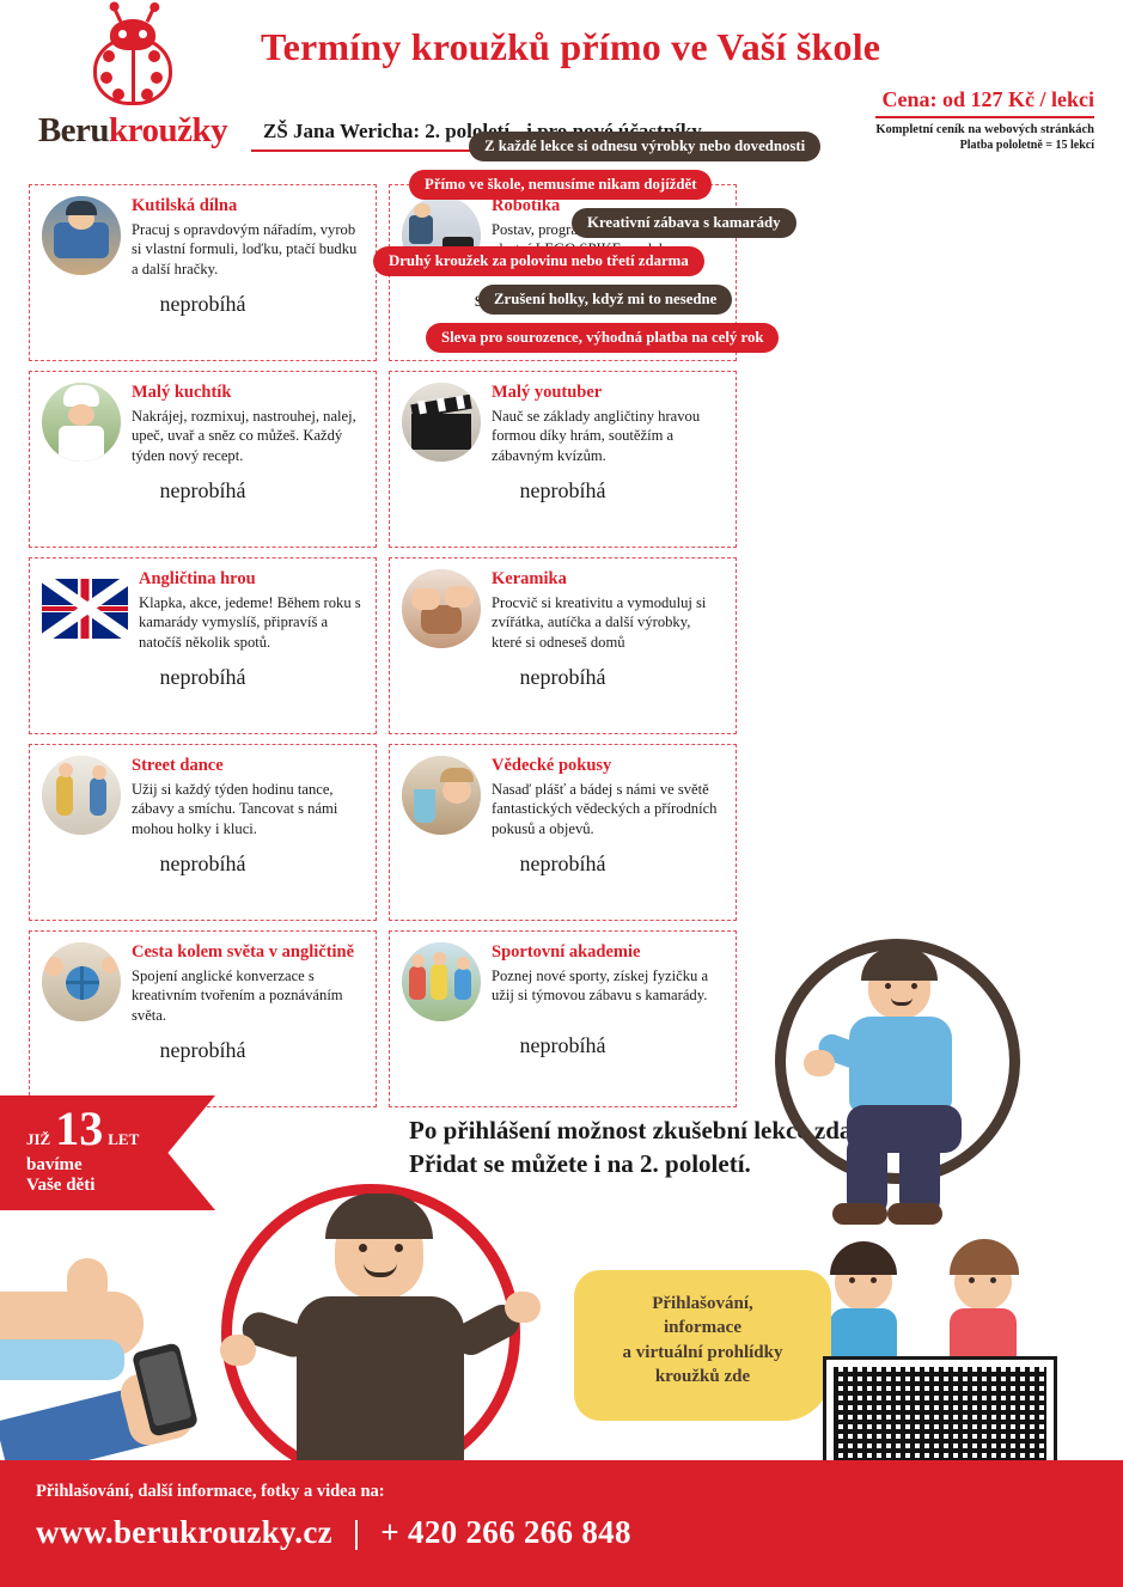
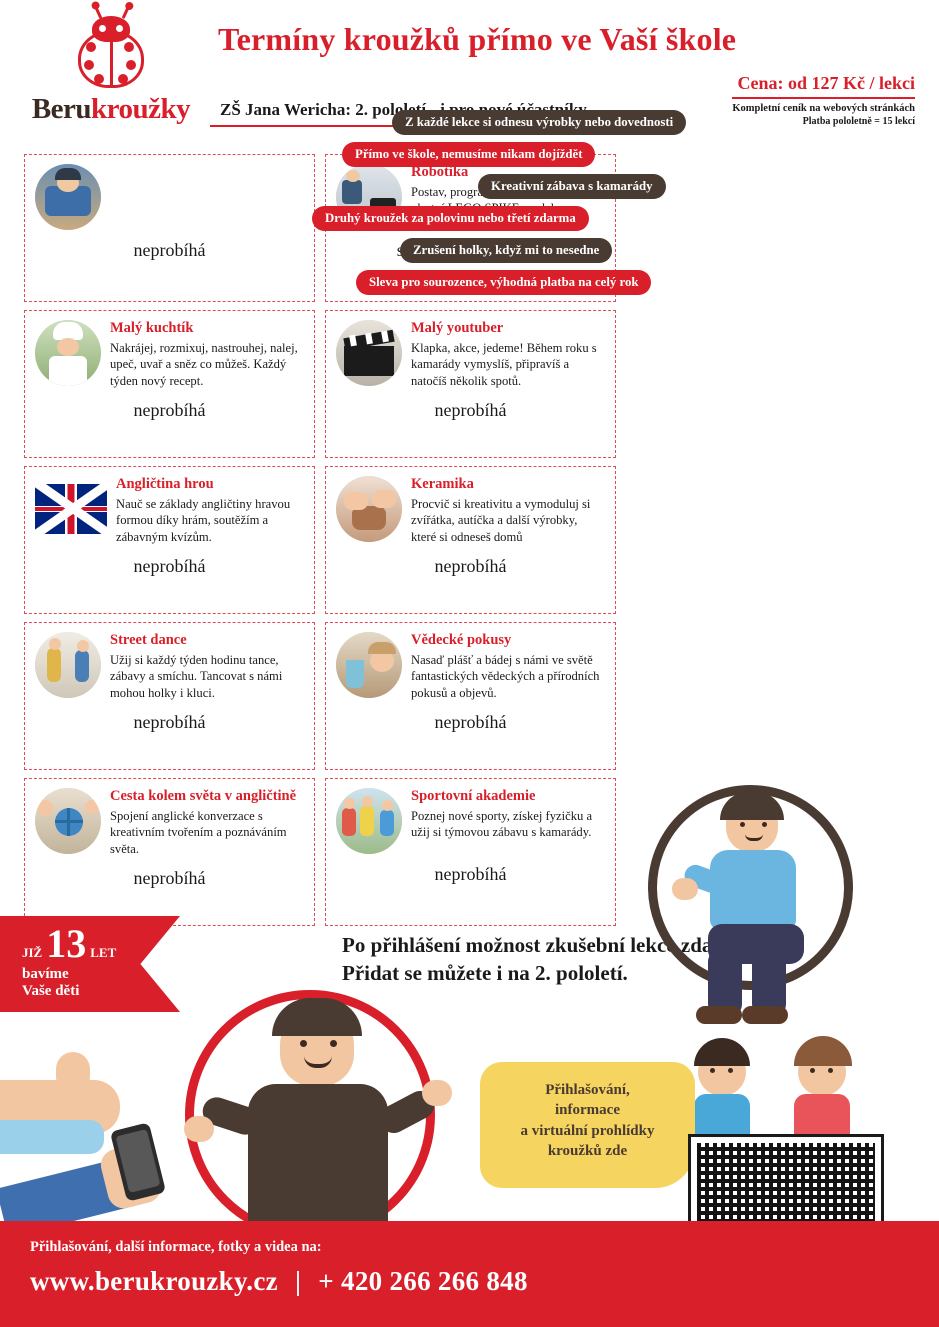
  Berukroužky
  Termíny kroužků přímo ve Vaší škole
  Cena: od 127 Kč / lekci
  Kompletní ceník na webových stránkách
  Platba pololetně = 15 lekcí
- Kutilská dílna
- Pracuj s opravdovým nářadím, vyrob si vlastní formuli, loďku, ptačí budku a další hračky.
  neprobíhá
  Robotika
  Malý kuchtík
  Nakrájej, rozmixuj, nastrouhej, nalej, upeč, uvař a sněz co můžeš. Každý týden nový recept.
  neprobíhá
  Malý youtuber
- Nauč se základy angličtiny hravou formou díky hrám, soutěžím a zábavným kvízům.
+ Klapka, akce, jedeme! Během roku s kamarády vymyslíš, připravíš a natočíš několik spotů.
  neprobíhá
  Angličtina hrou
- Klapka, akce, jedeme! Během roku s kamarády vymyslíš, připravíš a natočíš několik spotů.
+ Nauč se základy angličtiny hravou formou díky hrám, soutěžím a zábavným kvízům.
  neprobíhá
  Keramika
  Procvič si kreativitu a vymoduluj si zvířátka, autíčka a další výrobky, které si odneseš domů
  neprobíhá
  Street dance
  Užij si každý týden hodinu tance, zábavy a smíchu. Tancovat s námi mohou holky i kluci.
  neprobíhá
  Vědecké pokusy
  Nasaď plášť a bádej s námi ve světě fantastických vědeckých a přírodních pokusů a objevů.
  neprobíhá
  Cesta kolem světa v angličtině
  Spojení anglické konverzace s kreativním tvořením a poznáváním světa.
  neprobíhá
  Sportovní akademie
  Poznej nové sporty, získej fyzičku a užij si týmovou zábavu s kamarády.
  neprobíhá
  Po přihlášení možnost zkušební lekce zd
  Přidat se můžete i na 2. pololetí.
  Přihlašování,
  informace
  a virtuální prohlídky
  kroužků zde
  Z každé lekce si odnesu výrobky nebo dovednosti
  Přímo ve škole, nemusíme nikam dojíždět
  Kreativní zábava s kamarády
  Druhý kroužek za polovinu nebo třetí zdarma
  Zrušení holky, když mi to nesedne
  Sleva pro sourozence, výhodná platba na celý rok
  JIŽ
  13
  LET
  bavíme
  Vaše děti
  Přihlašování, další informace, fotky a videa na:
  www.berukrouzky.cz | + 420 266 266 848
